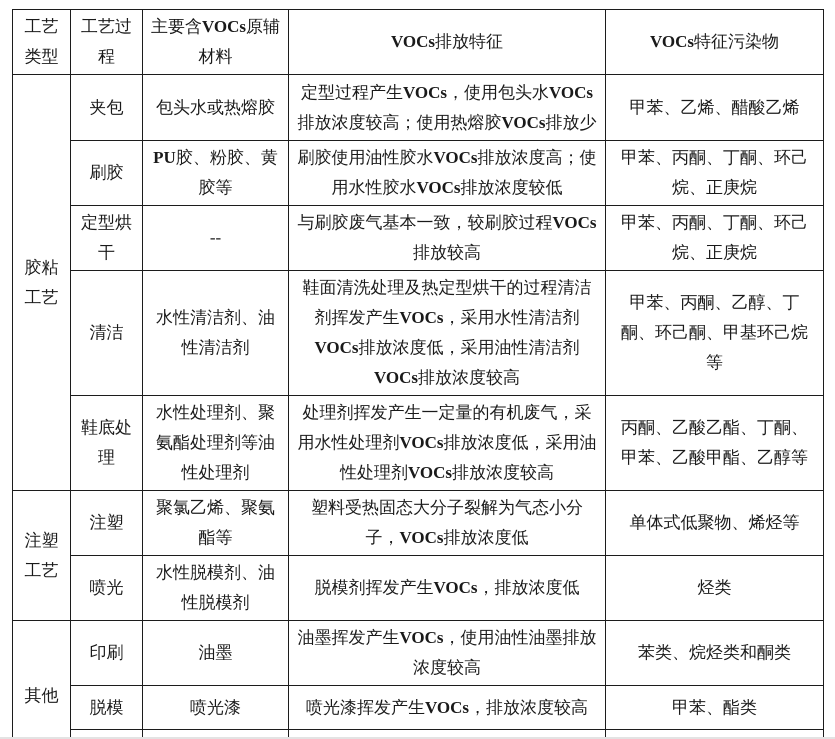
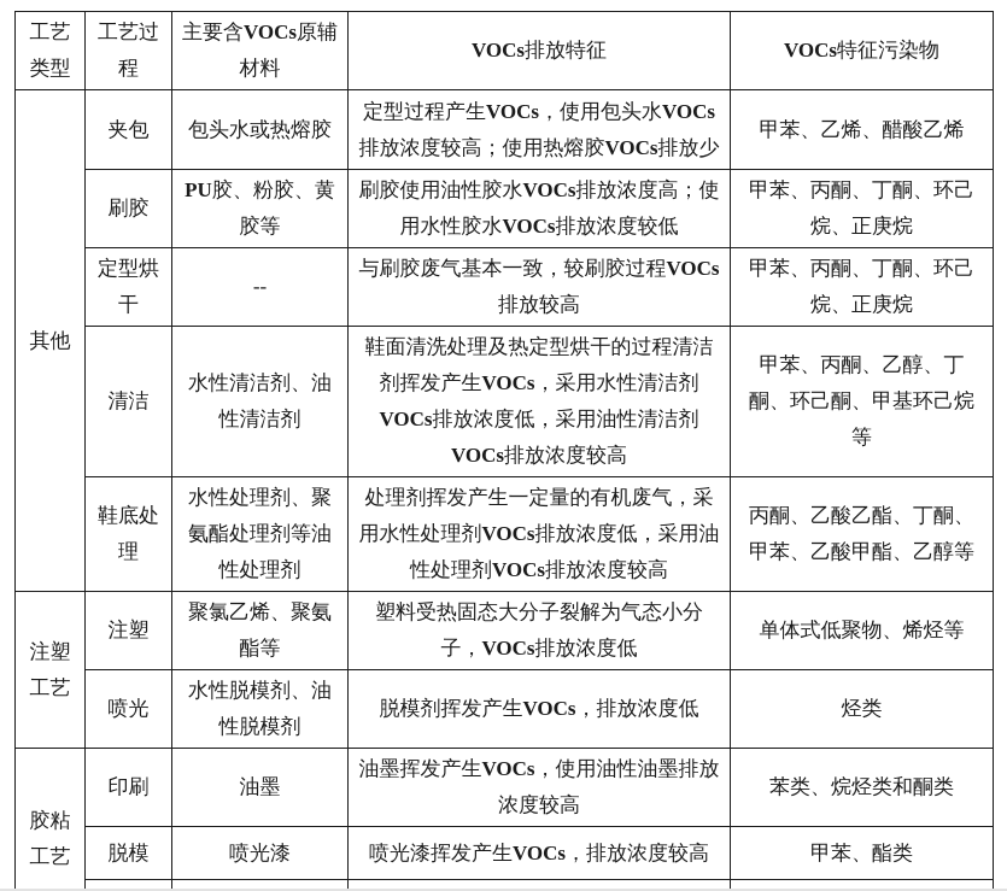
  工艺类型	工艺过程	主要含VOCs原辅材料	VOCs排放特征	VOCs特征污染物
- 胶粘工艺	夹包	包头水或热熔胶	定型过程产生VOCs，使用包头水VOCs排放浓度较高；使用热熔胶VOCs排放少	甲苯、乙烯、醋酸乙烯
+ 其他	夹包	包头水或热熔胶	定型过程产生VOCs，使用包头水VOCs排放浓度较高；使用热熔胶VOCs排放少	甲苯、乙烯、醋酸乙烯
  刷胶	PU胶、粉胶、黄胶等	刷胶使用油性胶水VOCs排放浓度高；使用水性胶水VOCs排放浓度较低	甲苯、丙酮、丁酮、环己烷、正庚烷
  定型烘干	--	与刷胶废气基本一致，较刷胶过程VOCs排放较高	甲苯、丙酮、丁酮、环己烷、正庚烷
  清洁	水性清洁剂、油性清洁剂	鞋面清洗处理及热定型烘干的过程清洁剂挥发产生VOCs，采用水性清洁剂VOCs排放浓度低，采用油性清洁剂VOCs排放浓度较高	甲苯、丙酮、乙醇、丁酮、环己酮、甲基环己烷等
  鞋底处理	水性处理剂、聚氨酯处理剂等油性处理剂	处理剂挥发产生一定量的有机废气，采用水性处理剂VOCs排放浓度低，采用油性处理剂VOCs排放浓度较高	丙酮、乙酸乙酯、丁酮、甲苯、乙酸甲酯、乙醇等
  注塑工艺	注塑	聚氯乙烯、聚氨酯等	塑料受热固态大分子裂解为气态小分子，VOCs排放浓度低	单体式低聚物、烯烃等
  喷光	水性脱模剂、油性脱模剂	脱模剂挥发产生VOCs，排放浓度低	烃类
- 其他	印刷	油墨	油墨挥发产生VOCs，使用油性油墨排放浓度较高	苯类、烷烃类和酮类
+ 胶粘工艺	印刷	油墨	油墨挥发产生VOCs，使用油性油墨排放浓度较高	苯类、烷烃类和酮类
  脱模	喷光漆	喷光漆挥发产生VOCs，排放浓度较高	甲苯、酯类
